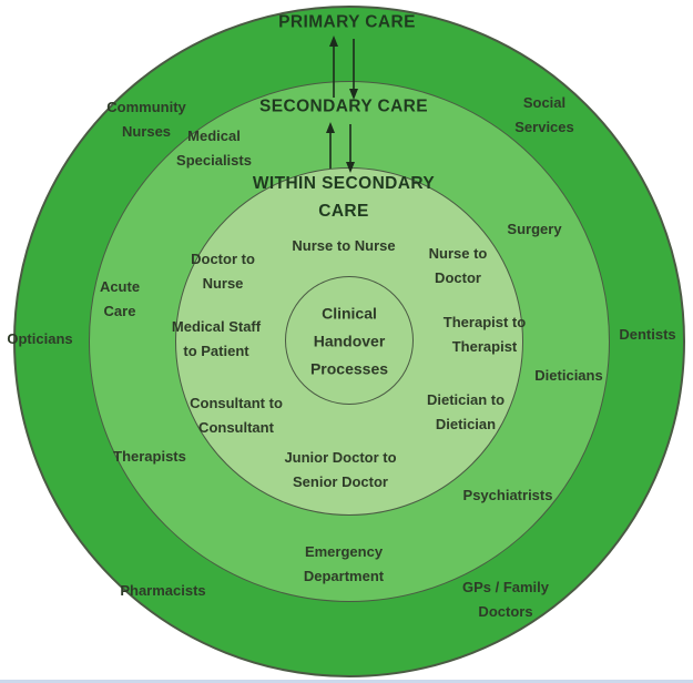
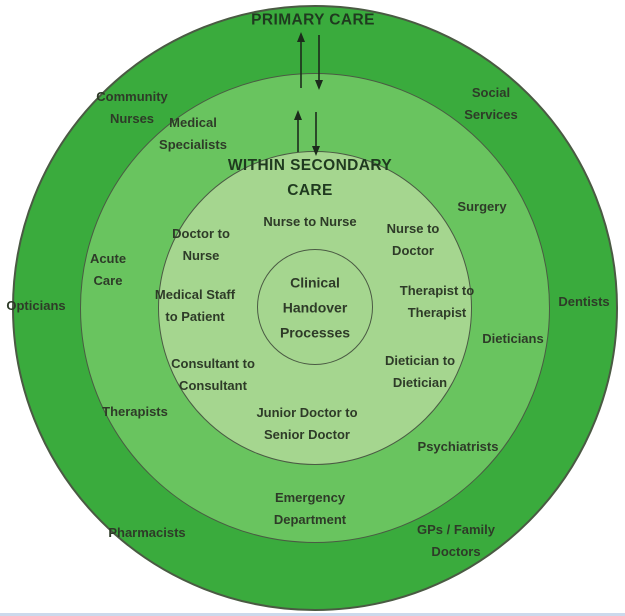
  PRIMARY CARE
- SECONDARY CARE
  WITHIN SECONDARY
  CARE
  Community
  Nurses
  Social
  Services
  Opticians
  Dentists
  Pharmacists
  GPs / Family
  Doctors
  Medical
  Specialists
  Surgery
  Acute
  Care
  Dieticians
  Therapists
  Psychiatrists
  Emergency
  Department
  Nurse to Nurse
  Doctor to
  Nurse
  Nurse to
  Doctor
  Medical Staff
  to Patient
  Therapist to
  Therapist
  Consultant to
  Consultant
  Dietician to
  Dietician
  Junior Doctor to
  Senior Doctor
  Clinical
  Handover
  Processes
